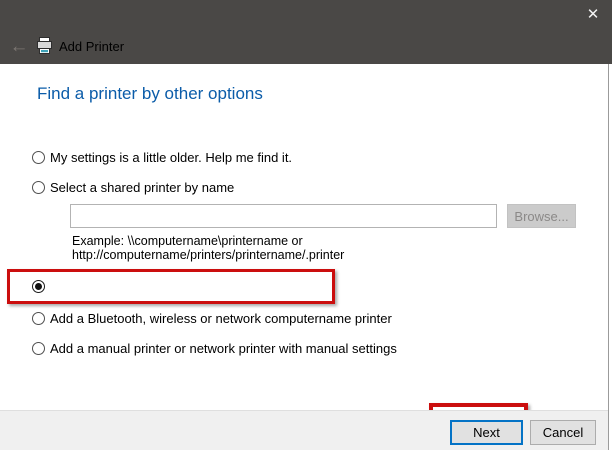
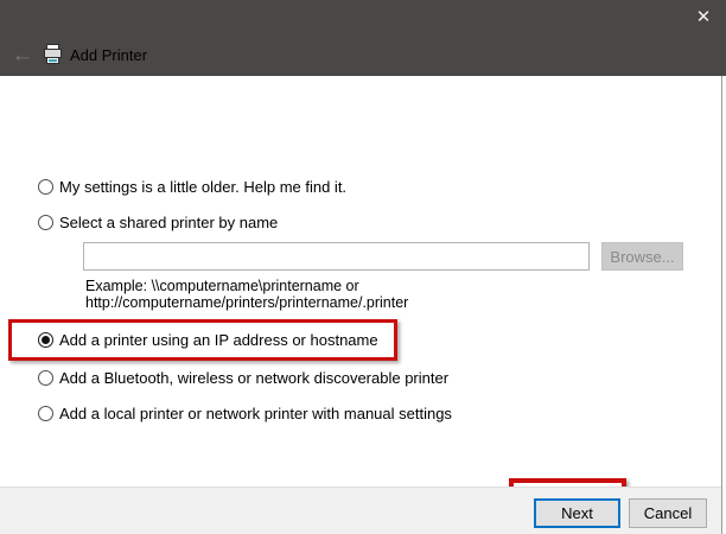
  ✕
  ←
  Add Printer
- Find a printer by other options
  My settings is a little older. Help me find it.
  Select a shared printer by name
  Browse...
  Example: \\computername\printername or
  http://computername/printers/printername/.printer
+ Add a printer using an IP address or hostname
- Add a Bluetooth, wireless or network computername printer
+ Add a Bluetooth, wireless or network discoverable printer
- Add a manual printer or network printer with manual settings
+ Add a local printer or network printer with manual settings
  Next
  Cancel
